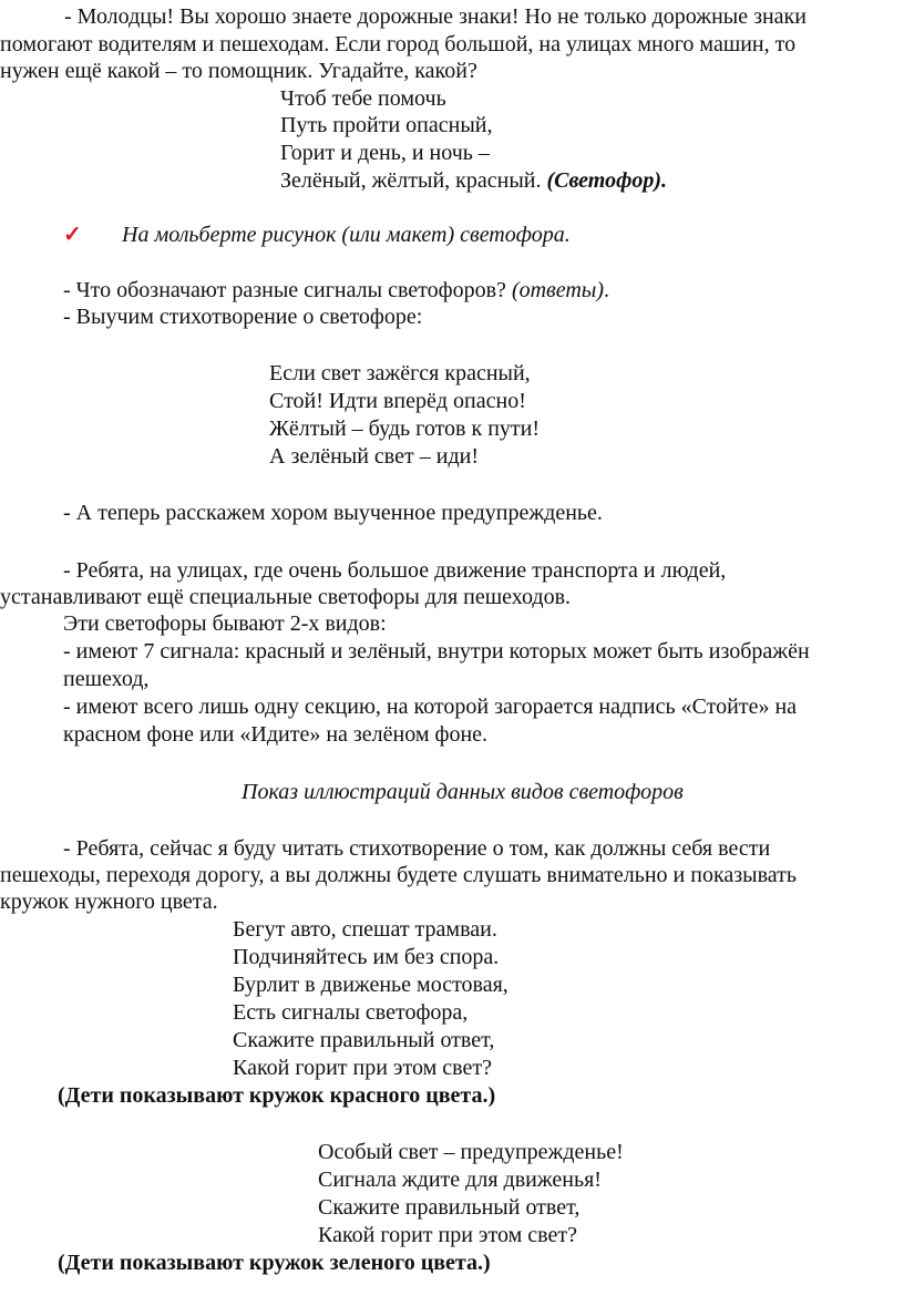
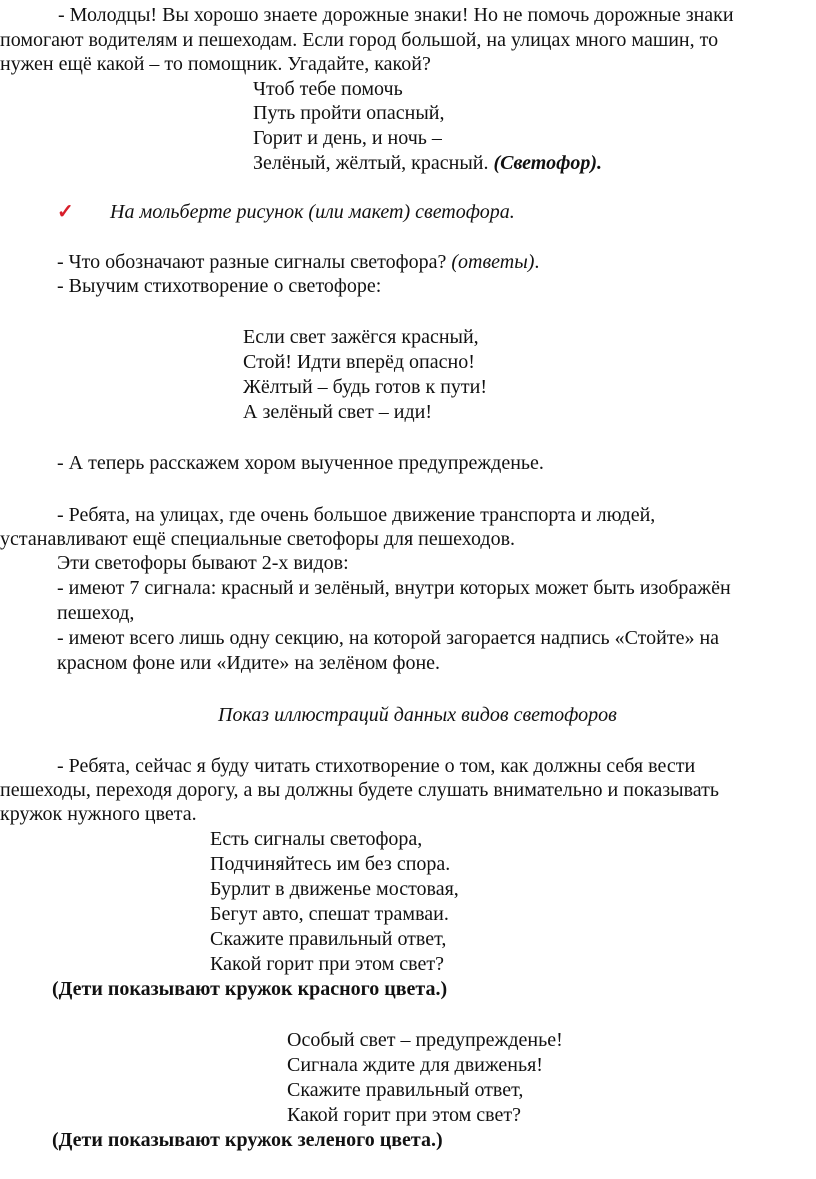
- - Молодцы! Вы хорошо знаете дорожные знаки! Но не только дорожные знаки
+ - Молодцы! Вы хорошо знаете дорожные знаки! Но не помочь дорожные знаки
  помогают водителям и пешеходам. Если город большой, на улицах много машин, то
  нужен ещё какой – то помощник. Угадайте, какой?
  Чтоб тебе помочь
  Путь пройти опасный,
  Горит и день, и ночь –
  Зелёный, жёлтый, красный. (Светофор).
  ✓
  На мольберте рисунок (или макет) светофора.
- - Что обозначают разные сигналы светофоров? (ответы).
+ - Что обозначают разные сигналы светофора? (ответы).
  - Выучим стихотворение о светофоре:
  Если свет зажёгся красный,
  Стой! Идти вперёд опасно!
  Жёлтый – будь готов к пути!
  А зелёный свет – иди!
  - А теперь расскажем хором выученное предупрежденье.
  - Ребята, на улицах, где очень большое движение транспорта и людей,
  устанавливают ещё специальные светофоры для пешеходов.
  Эти светофоры бывают 2-х видов:
  - имеют 7 сигнала: красный и зелёный, внутри которых может быть изображён
  пешеход,
  - имеют всего лишь одну секцию, на которой загорается надпись «Стойте» на
  красном фоне или «Идите» на зелёном фоне.
  Показ иллюстраций данных видов светофоров
  - Ребята, сейчас я буду читать стихотворение о том, как должны себя вести
  пешеходы, переходя дорогу, а вы должны будете слушать внимательно и показывать
  кружок нужного цвета.
- Бегут авто, спешат трамваи.
+ Есть сигналы светофора,
  Подчиняйтесь им без спора.
  Бурлит в движенье мостовая,
- Есть сигналы светофора,
+ Бегут авто, спешат трамваи.
  Скажите правильный ответ,
  Какой горит при этом свет?
  (Дети показывают кружок красного цвета.)
  Особый свет – предупрежденье!
  Сигнала ждите для движенья!
  Скажите правильный ответ,
  Какой горит при этом свет?
  (Дети показывают кружок зеленого цвета.)
